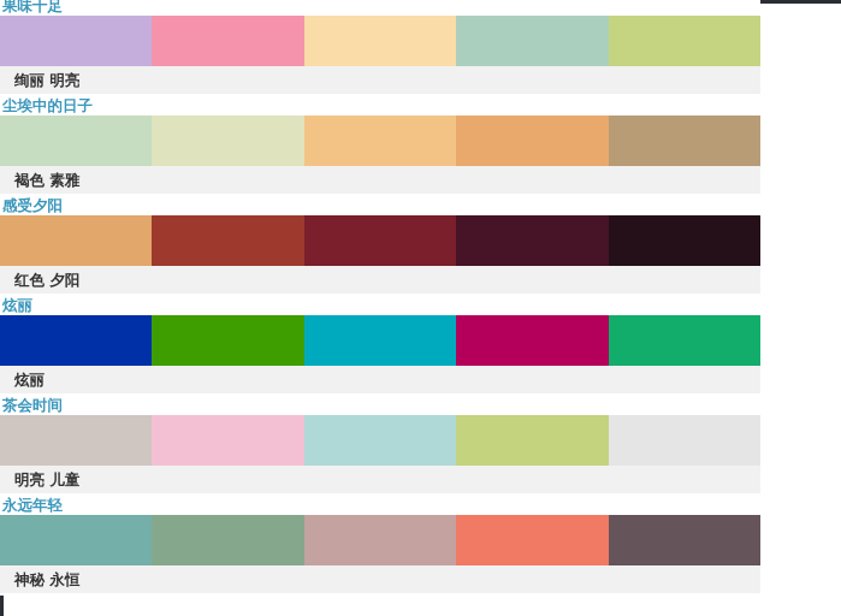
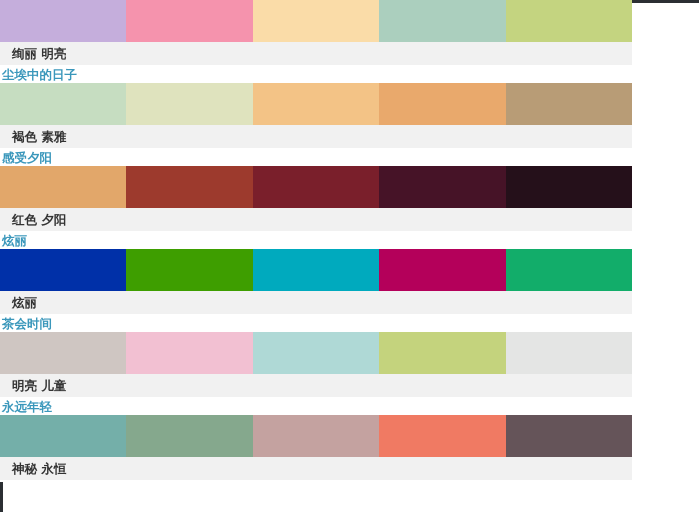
- 果味十足
  绚丽 明亮
  尘埃中的日子
  褐色 素雅
  感受夕阳
  红色 夕阳
  炫丽
  炫丽
  茶会时间
  明亮 儿童
  永远年轻
  神秘 永恒
